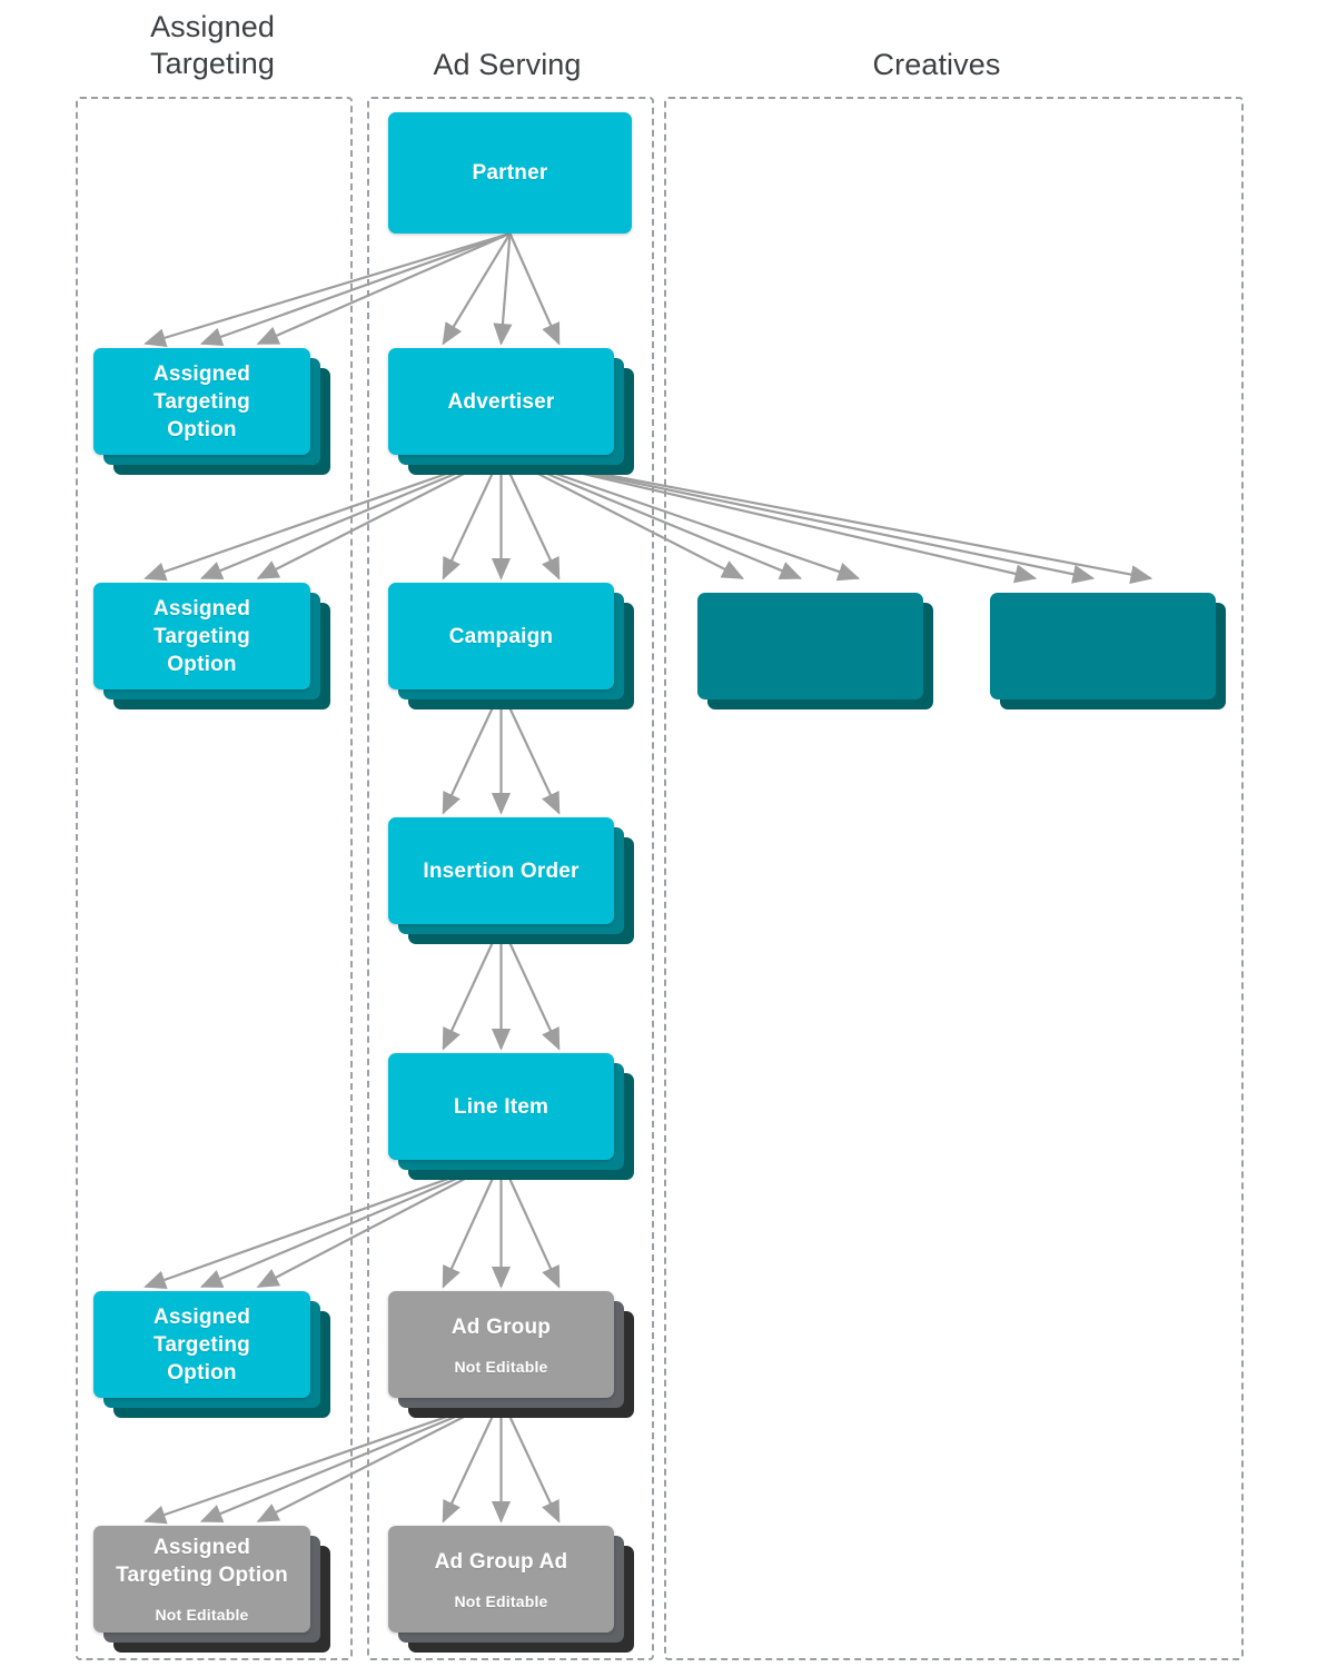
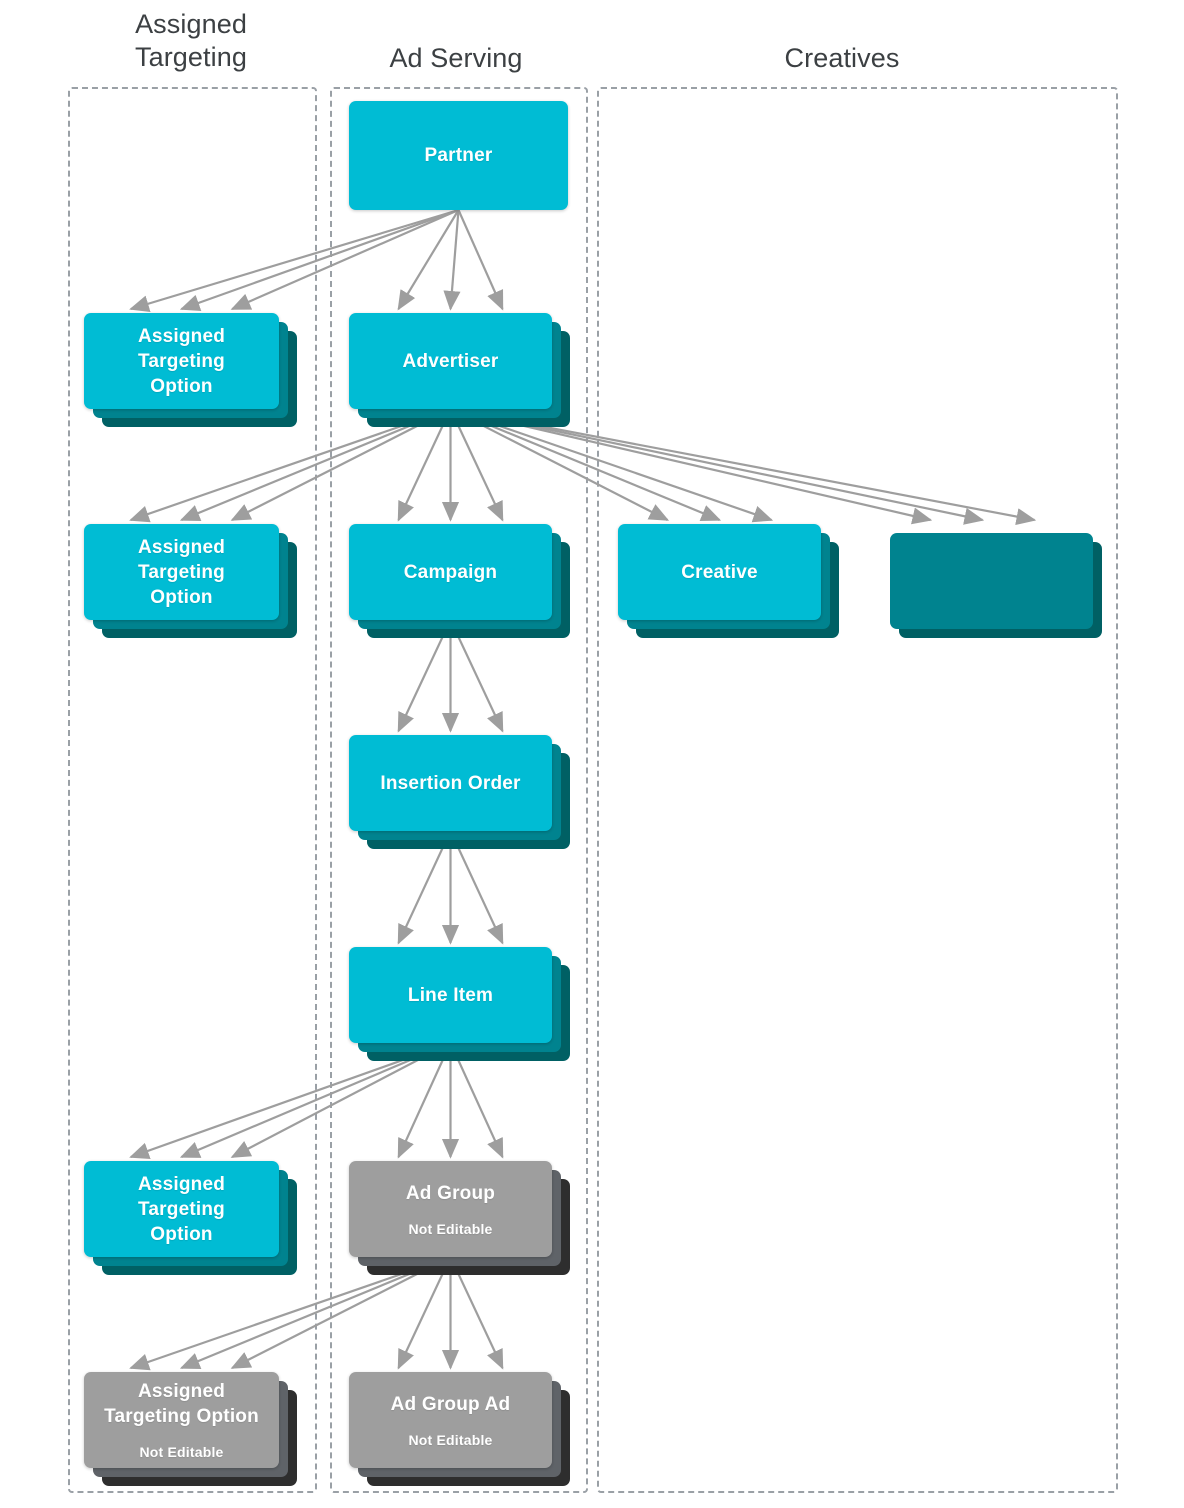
  Assigned
  Targeting
  Ad Serving
  Creatives
  Partner
  Assigned
  Targeting
  Option
  Advertiser
  Assigned
  Targeting
  Option
  Campaign
+ Creative
  Insertion Order
  Line Item
  Assigned
  Targeting
  Option
  Ad Group
  Not Editable
  Assigned
  Targeting Option
  Not Editable
  Ad Group Ad
  Not Editable
